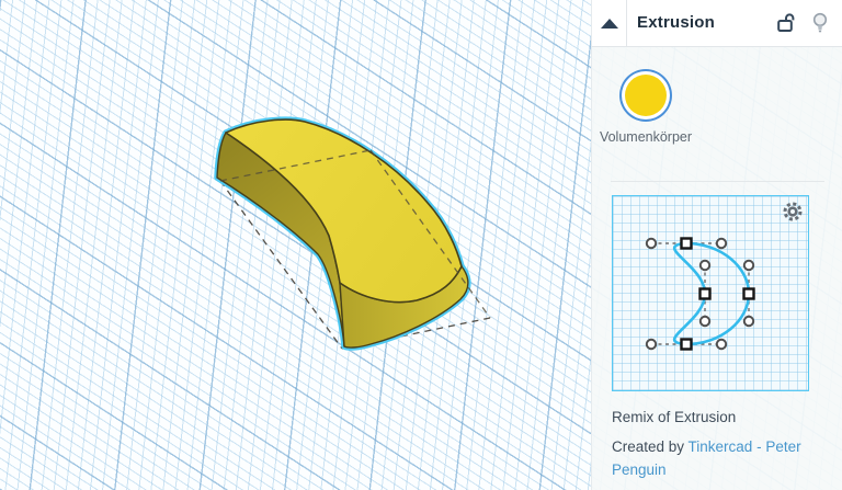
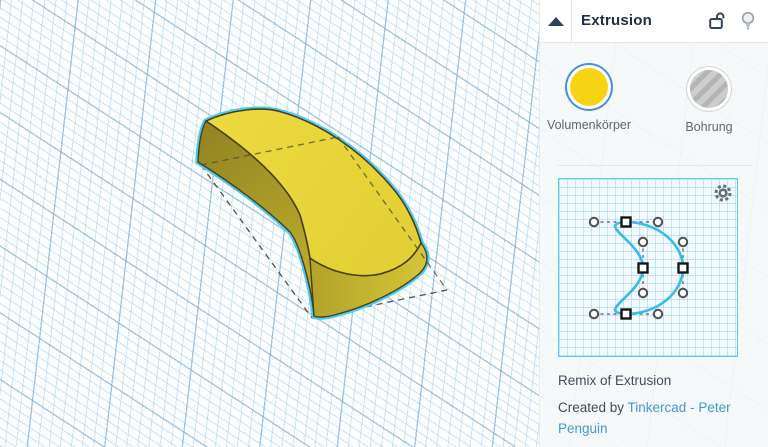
  Extrusion
  Volumenkörper
+ Bohrung
  Remix of Extrusion
  Created by Tinkercad - Peter Penguin
